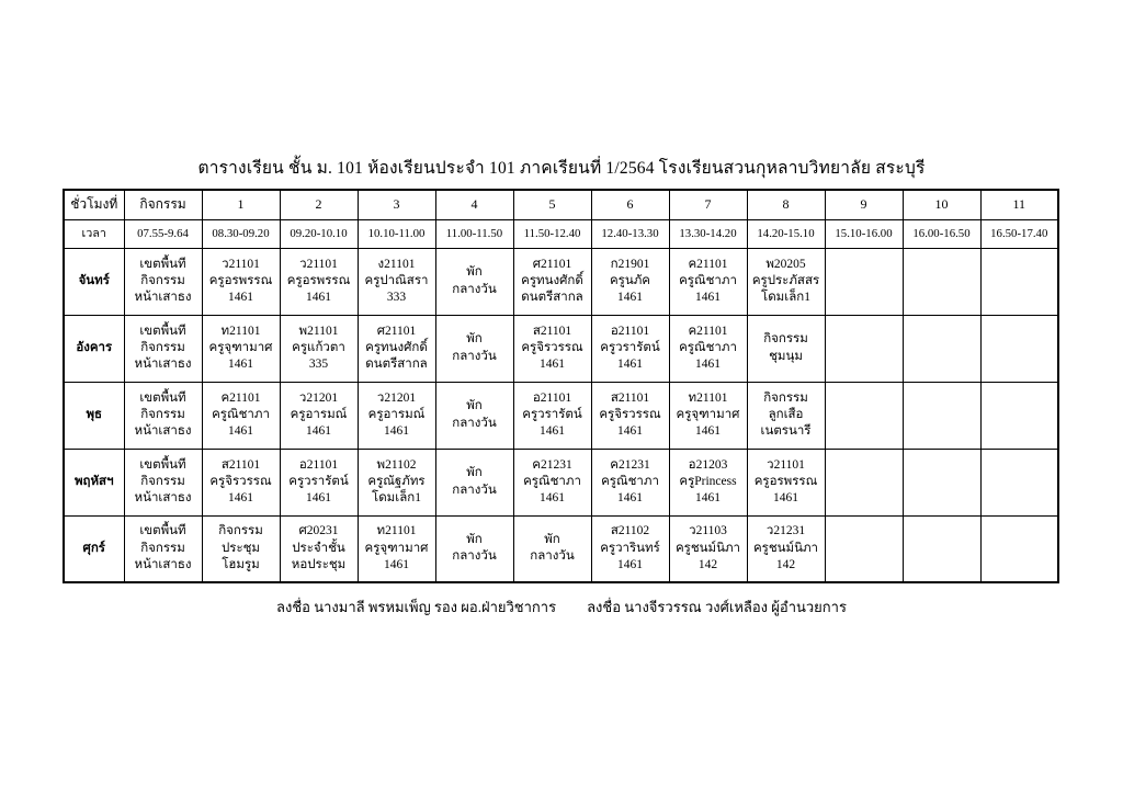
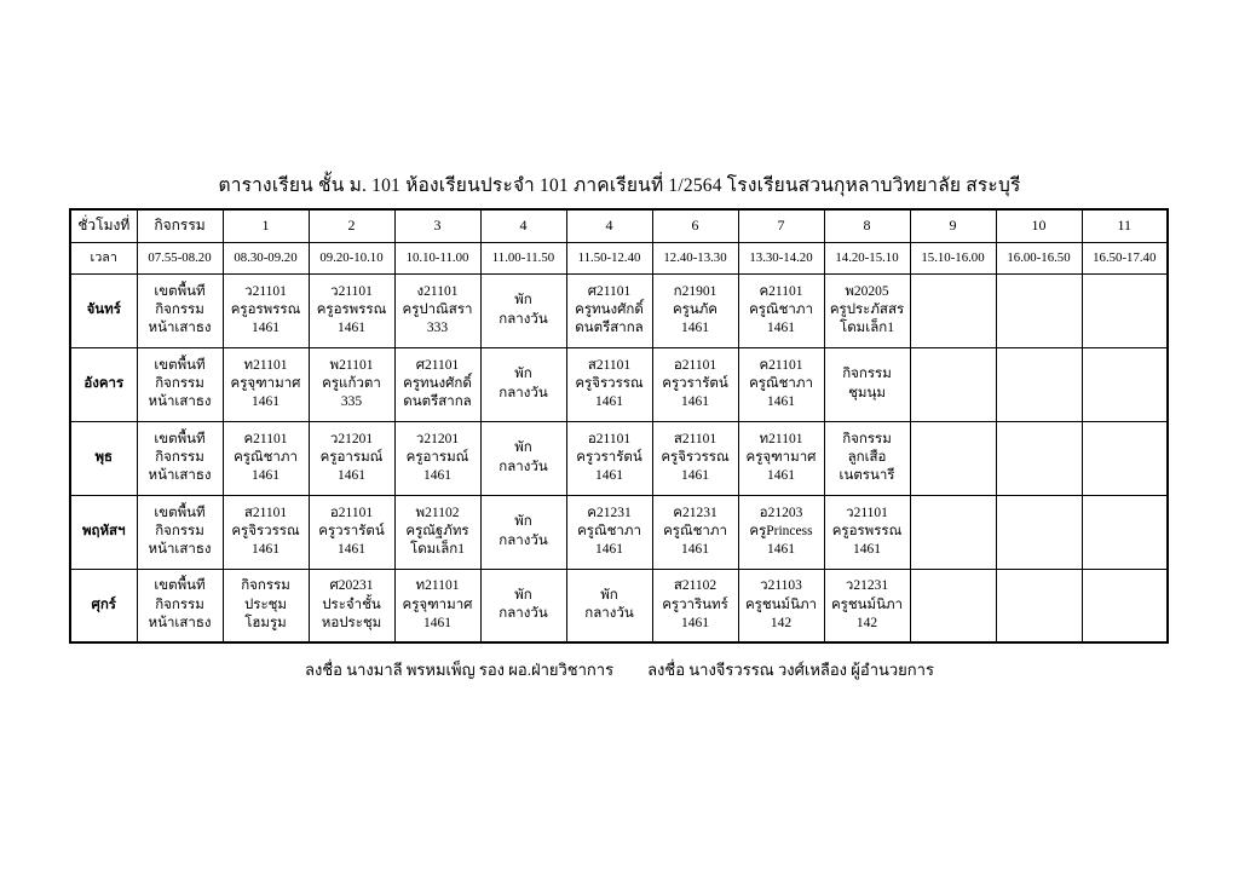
  ตารางเรียน ชั้น ม. 101 ห้องเรียนประจำ 101 ภาคเรียนที่ 1/2564 โรงเรียนสวนกุหลาบวิทยาลัย สระบุรี
- ชั่วโมงที่	กิจกรรม	1	2	3	4	5	6	7	8	9	10	11
+ ชั่วโมงที่	กิจกรรม	1	2	3	4	4	6	7	8	9	10	11
- เวลา	07.55-9.64	08.30-09.20	09.20-10.10	10.10-11.00	11.00-11.50	11.50-12.40	12.40-13.30	13.30-14.20	14.20-15.10	15.10-16.00	16.00-16.50	16.50-17.40
+ เวลา	07.55-08.20	08.30-09.20	09.20-10.10	10.10-11.00	11.00-11.50	11.50-12.40	12.40-13.30	13.30-14.20	14.20-15.10	15.10-16.00	16.00-16.50	16.50-17.40
  จันทร์	เขตพื้นที กิจกรรม หน้าเสาธง	ว21101 ครูอรพรรณ 1461	ว21101 ครูอรพรรณ 1461	ง21101 ครูปาณิสรา 333	พัก กลางวัน	ศ21101 ครูทนงศักดิ์ ดนตรีสากล	ก21901 ครูนภัค 1461	ค21101 ครูณิชาภา 1461	พ20205 ครูประภัสสร โดมเล็ก1
  อังคาร	เขตพื้นที กิจกรรม หน้าเสาธง	ท21101 ครูจุฑามาศ 1461	พ21101 ครูแก้วตา 335	ศ21101 ครูทนงศักดิ์ ดนตรีสากล	พัก กลางวัน	ส21101 ครูจิรวรรณ 1461	อ21101 ครูวรารัตน์ 1461	ค21101 ครูณิชาภา 1461	กิจกรรม ชุมนุม
  พุธ	เขตพื้นที กิจกรรม หน้าเสาธง	ค21101 ครูณิชาภา 1461	ว21201 ครูอารมณ์ 1461	ว21201 ครูอารมณ์ 1461	พัก กลางวัน	อ21101 ครูวรารัตน์ 1461	ส21101 ครูจิรวรรณ 1461	ท21101 ครูจุฑามาศ 1461	กิจกรรม ลูกเสือ เนตรนารี
  พฤหัสฯ	เขตพื้นที กิจกรรม หน้าเสาธง	ส21101 ครูจิรวรรณ 1461	อ21101 ครูวรารัตน์ 1461	พ21102 ครูณัฐภัทร โดมเล็ก1	พัก กลางวัน	ค21231 ครูณิชาภา 1461	ค21231 ครูณิชาภา 1461	อ21203 ครูPrincess 1461	ว21101 ครูอรพรรณ 1461
  ศุกร์	เขตพื้นที กิจกรรม หน้าเสาธง	กิจกรรม ประชุม โฮมรูม	ศ20231 ประจำชั้น หอประชุม	ท21101 ครูจุฑามาศ 1461	พัก กลางวัน	พัก กลางวัน	ส21102 ครูวารินทร์ 1461	ว21103 ครูชนม์นิภา 142	ว21231 ครูชนม์นิภา 142
  ลงชื่อ นางมาลี พรหมเพ็ญ รอง ผอ.ฝ่ายวิชาการ
  ลงชื่อ นางจีรวรรณ วงศ์เหลือง ผู้อำนวยการ
